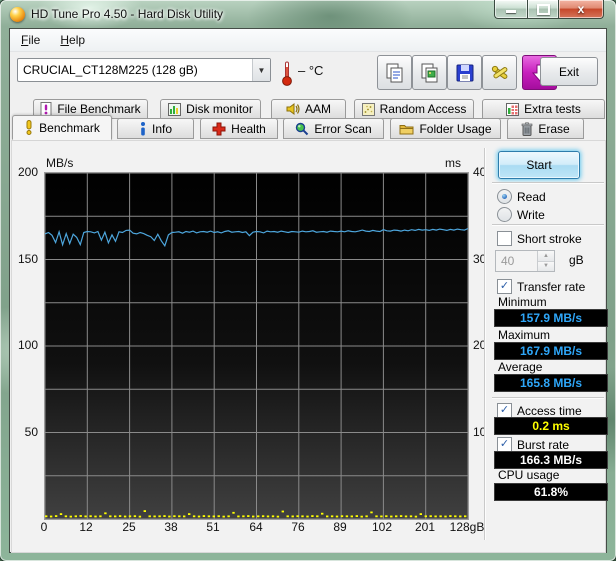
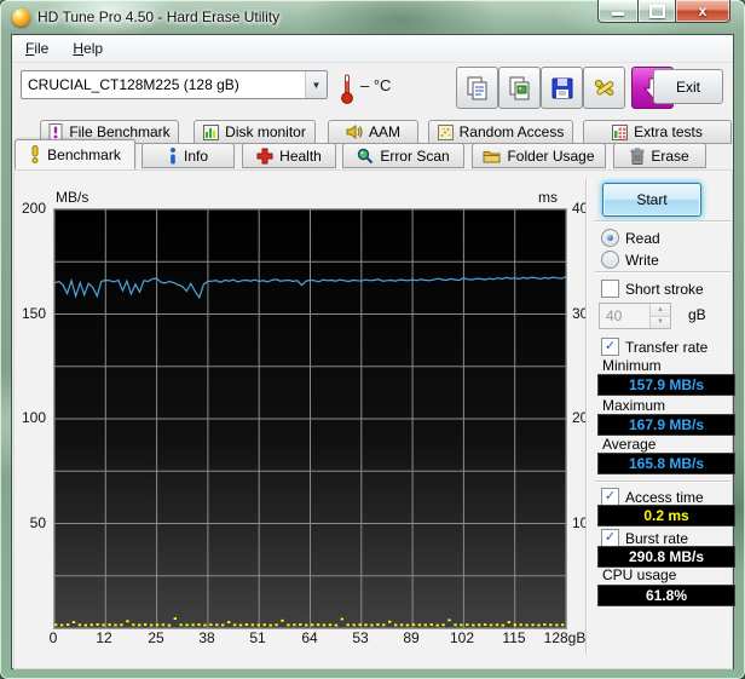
- HD Tune Pro 4.50 - Hard Disk Utility
+ HD Tune Pro 4.50 - Hard Erase Utility
  x
  File
  Help
  CRUCIAL_CT128M225 (128 gB)
  ▼
  – °C
  Exit
  File Benchmark
  Disk monitor
  AAM
  Random Access
  Extra tests
  Benchmark
  Info
  Health
  Error Scan
  Folder Usage
  Erase
  MB/s
  ms
  200
  150
  100
  50
  40
  30
  20
  10
  0
  12
  25
  38
  51
  64
- 76
+ 53
  89
  102
- 201
+ 115
  128gB
  Start
  Read
  Write
  Short stroke
  40
  gB
  ✓
  Transfer rate
  Minimum
  157.9 MB/s
  Maximum
  167.9 MB/s
  Average
  165.8 MB/s
  ✓
  Access time
  0.2 ms
  ✓
  Burst rate
- 166.3 MB/s
+ 290.8 MB/s
  CPU usage
  61.8%
